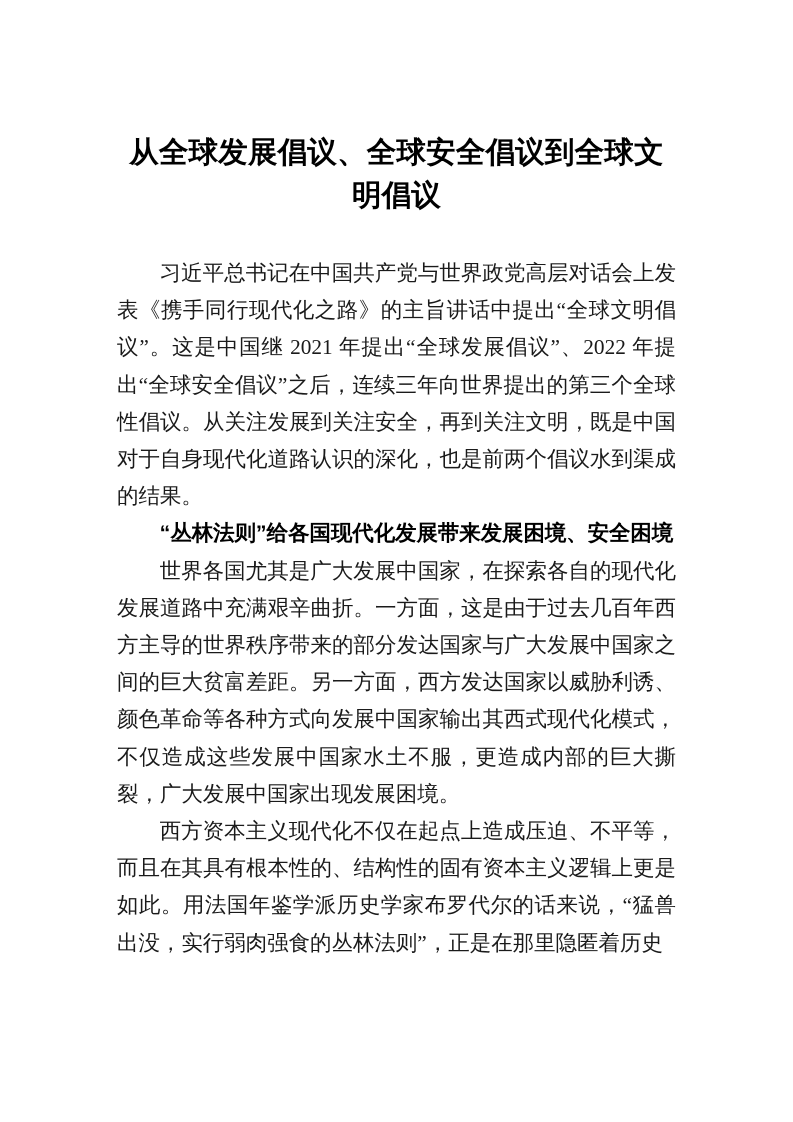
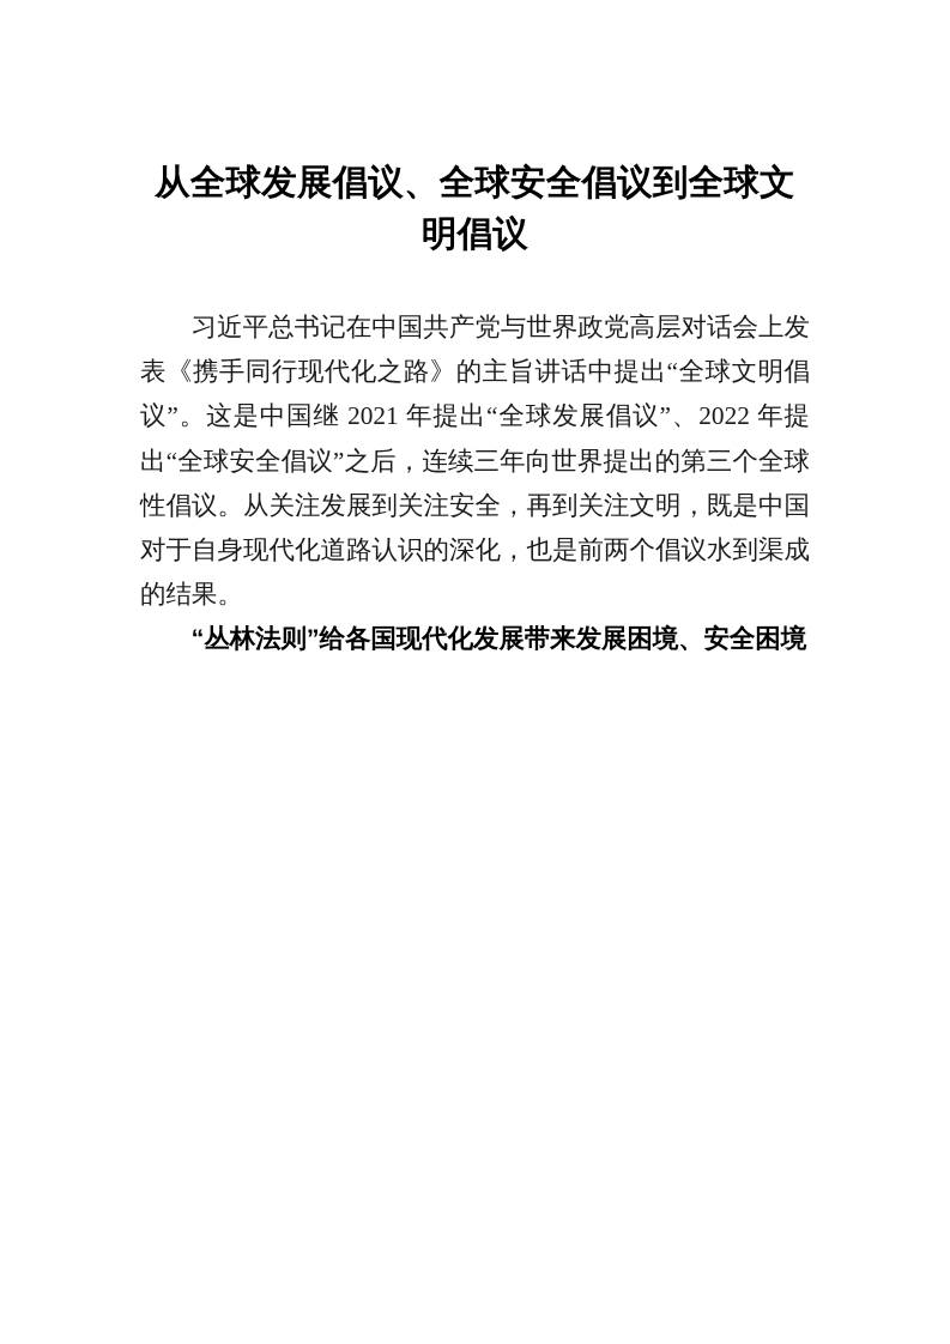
  从全球发展倡议、全球安全倡议到全球文明倡议
  习近平总书记在中国共产党与世界政党高层对话会上发表《携手同行现代化之路》的主旨讲话中提出“全球文明倡议”。这是中国继 2021 年提出“全球发展倡议”、2022 年提出“全球安全倡议”之后，连续三年向世界提出的第三个全球性倡议。从关注发展到关注安全，再到关注文明，既是中国对于自身现代化道路认识的深化，也是前两个倡议水到渠成的结果。
  “丛林法则”给各国现代化发展带来发展困境、安全困境
- 世界各国尤其是广大发展中国家，在探索各自的现代化发展道路中充满艰辛曲折。一方面，这是由于过去几百年西方主导的世界秩序带来的部分发达国家与广大发展中国家之间的巨大贫富差距。另一方面，西方发达国家以威胁利诱、颜色革命等各种方式向发展中国家输出其西式现代化模式，不仅造成这些发展中国家水土不服，更造成内部的巨大撕裂，广大发展中国家出现发展困境。
- 西方资本主义现代化不仅在起点上造成压迫、不平等，而且在其具有根本性的、结构性的固有资本主义逻辑上更是如此。用法国年鉴学派历史学家布罗代尔的话来说，“猛兽出没，实行弱肉强食的丛林法则”，正是在那里隐匿着历史
